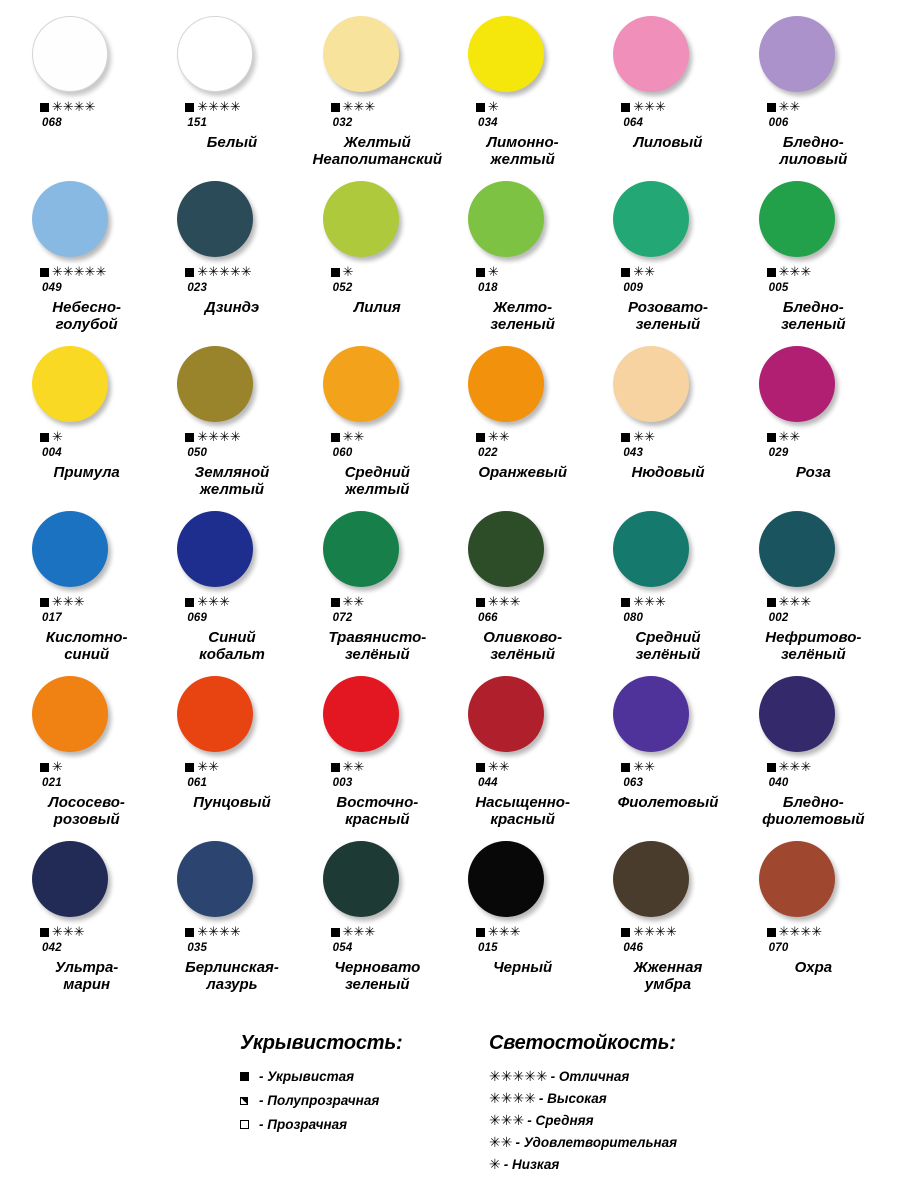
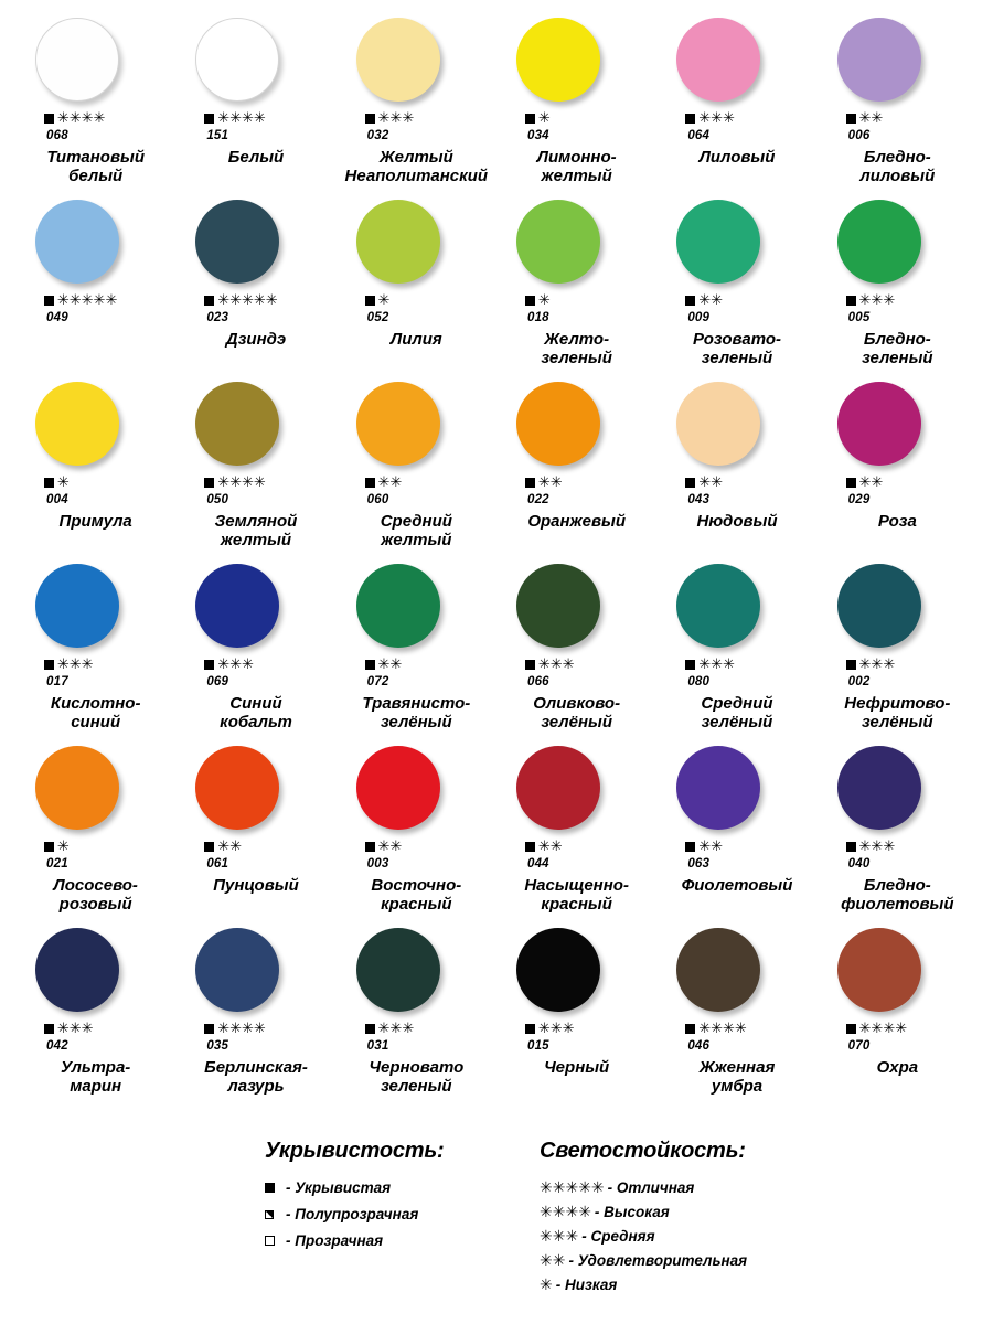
  ✳✳✳✳
  068
+ Титановый
+ белый
  ✳✳✳✳
  151
  Белый
  ✳✳✳
  032
  Желтый
  Неаполитанский
  ✳
  034
  Лимонно-
  желтый
  ✳✳✳
  064
  Лиловый
  ✳✳
  006
  Бледно-
  лиловый
  ✳✳✳✳✳
  049
- Небесно-
- голубой
  ✳✳✳✳✳
  023
  Дзиндэ
  ✳
  052
  Лилия
  ✳
  018
  Желто-
  зеленый
  ✳✳
  009
  Розовато-
  зеленый
  ✳✳✳
  005
  Бледно-
  зеленый
  ✳
  004
  Примула
  ✳✳✳✳
  050
  Земляной
  желтый
  ✳✳
  060
  Средний
  желтый
  ✳✳
  022
  Оранжевый
  ✳✳
  043
  Нюдовый
  ✳✳
  029
  Роза
  ✳✳✳
  017
  Кислотно-
  синий
  ✳✳✳
  069
  Синий
  кобальт
  ✳✳
  072
  Травянисто-
  зелёный
  ✳✳✳
  066
  Оливково-
  зелёный
  ✳✳✳
  080
  Средний
  зелёный
  ✳✳✳
  002
  Нефритово-
  зелёный
  ✳
  021
  Лососево-
  розовый
  ✳✳
  061
  Пунцовый
  ✳✳
  003
  Восточно-
  красный
  ✳✳
  044
  Насыщенно-
  красный
  ✳✳
  063
  Фиолетовый
  ✳✳✳
  040
  Бледно-
  фиолетовый
  ✳✳✳
  042
  Ультра-
  марин
  ✳✳✳✳
  035
  Берлинская-
  лазурь
  ✳✳✳
- 054
+ 031
  Черновато
  зеленый
  ✳✳✳
  015
  Черный
  ✳✳✳✳
  046
  Жженная
  умбра
  ✳✳✳✳
  070
  Охра
  Укрывистость:
  - Укрывистая
  - Полупрозрачная
  - Прозрачная
  Светостойкость:
  ✳✳✳✳✳
  - Отличная
  ✳✳✳✳
  - Высокая
  ✳✳✳
  - Средняя
  ✳✳
  - Удовлетворительная
  ✳
  - Низкая
